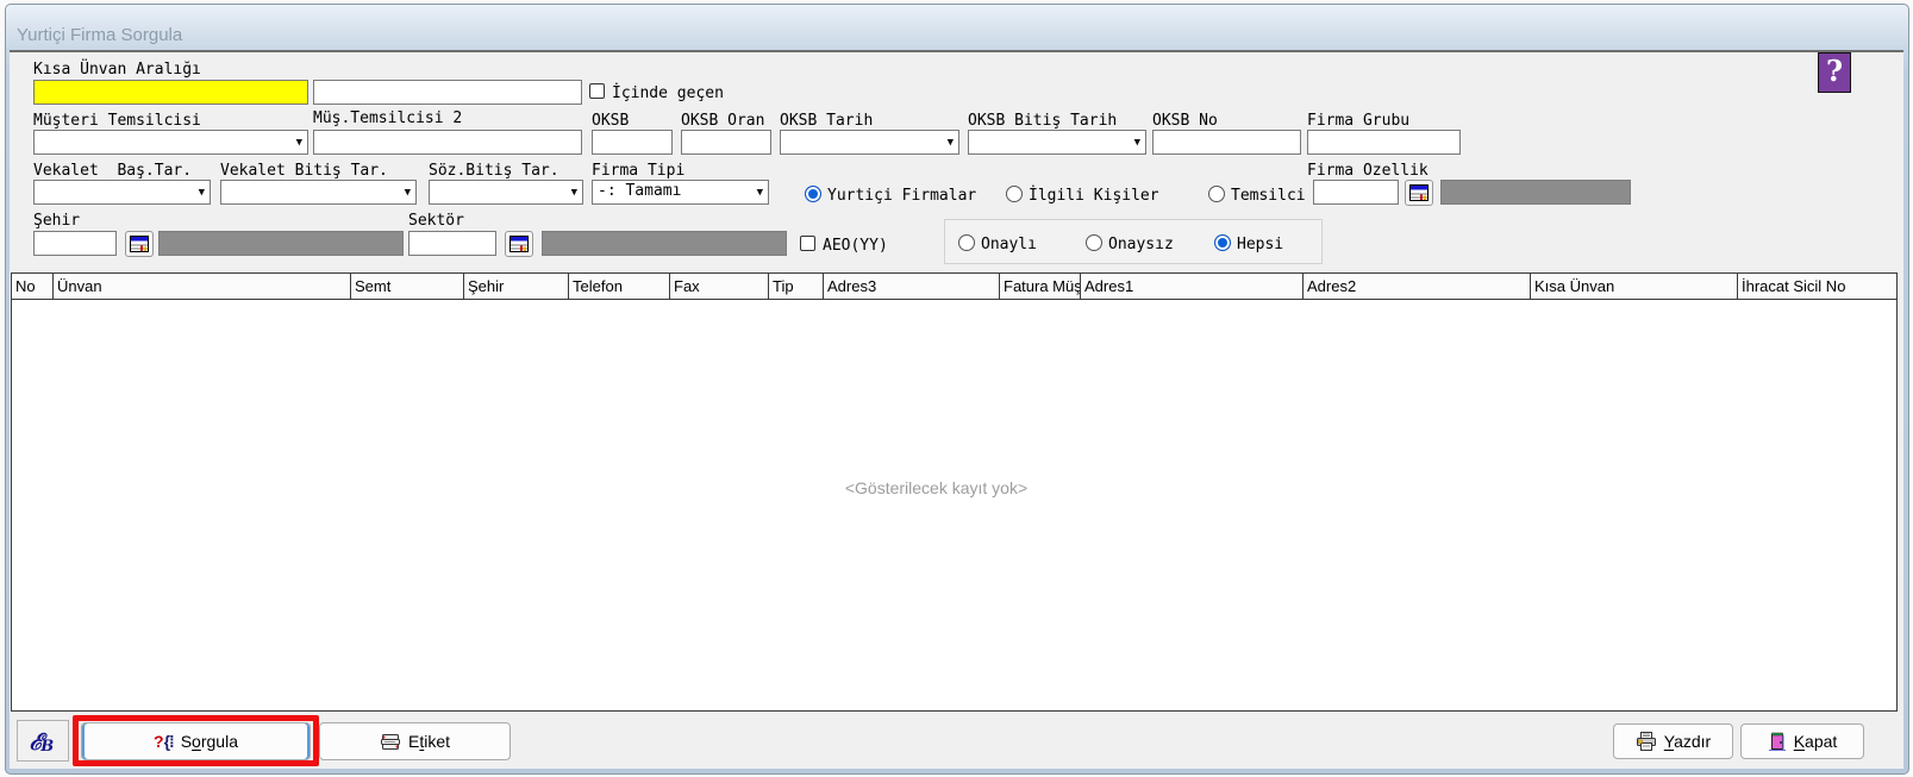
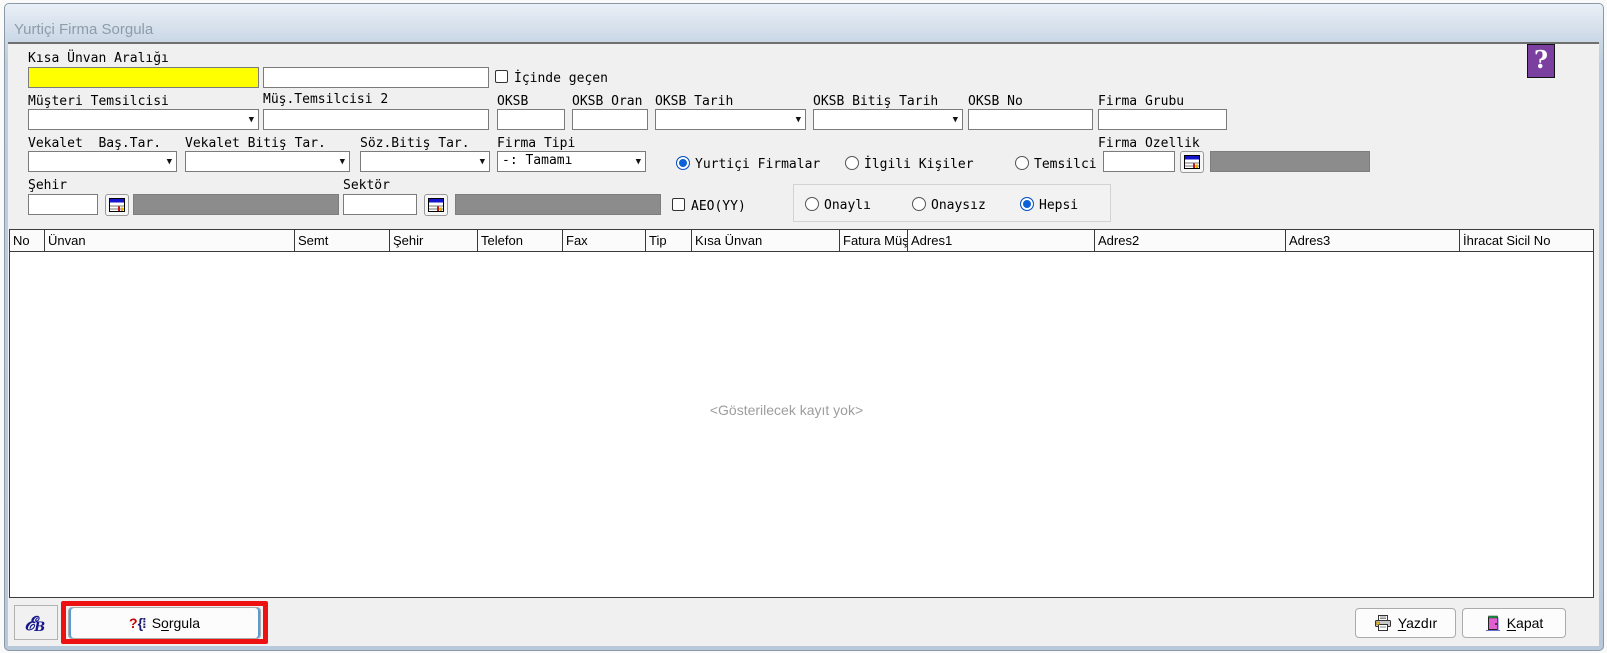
  Yurtiçi Firma Sorgula
  ?
  Kısa Ünvan Aralığı
  İçinde geçen
  Müşteri Temsilcisi
  Müş.Temsilcisi 2
  OKSB
  OKSB Oran
  OKSB Tarih
  OKSB Bitiş Tarih
  OKSB No
  Firma Grubu
  ▼
  ▼
  ▼
  Vekalet Baş.Tar.
  Vekalet Bitiş Tar.
  Söz.Bitiş Tar.
  Firma Tipi
  Firma Ozellik
  ▼
  ▼
  ▼
  -: Tamamı
  ▼
  Yurtiçi Firmalar
  İlgili Kişiler
  Temsilci
  Şehir
  Sektör
  AEO(YY)
  Onaylı
  Onaysız
  Hepsi
  No
  Ünvan
  Semt
  Şehir
  Telefon
  Fax
  Tip
- Adres3
+ Kısa Ünvan
  Fatura Müş
  Adres1
  Adres2
- Kısa Ünvan
+ Adres3
  İhracat Sicil No
  <Gösterilecek kayıt yok>
  ℰ
  B
  ?{⁞
  Sorgula
- Etiket
  Yazdır
  Kapat
